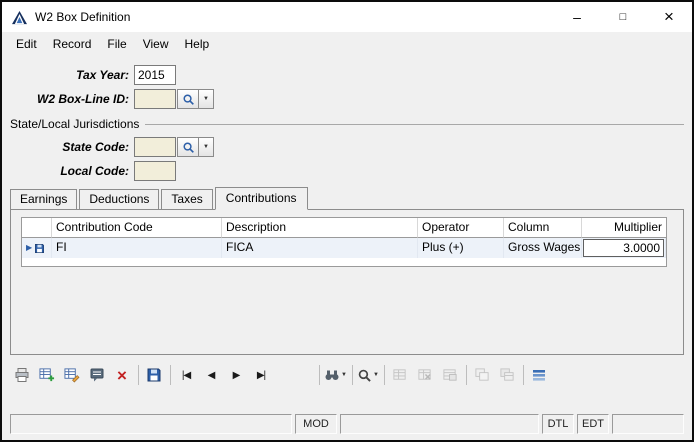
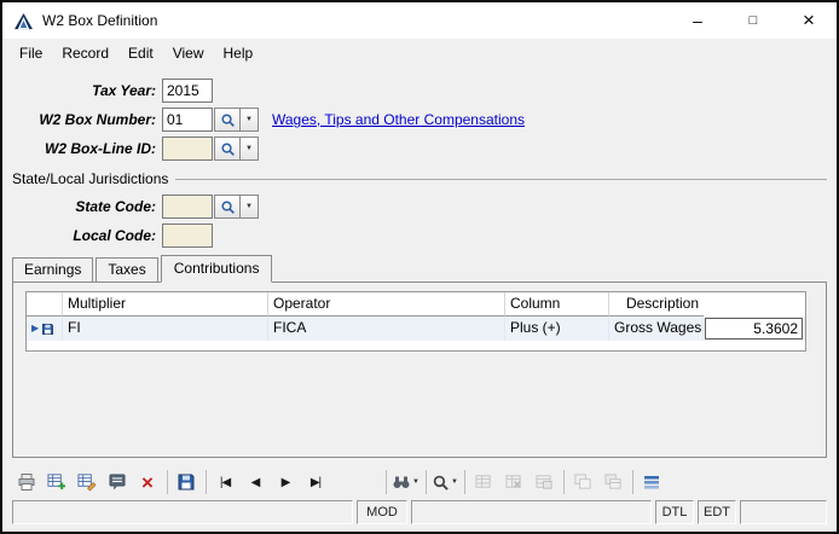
  W2 Box Definition
  –
  □
  ×
- Edit
+ File
  Record
- File
+ Edit
  View
  Help
  Tax Year:
  2015
+ W2 Box Number:
+ 01
+ Wages, Tips and Other Compensations
  W2 Box-Line ID:
  State/Local Jurisdictions
  State Code:
  Local Code:
  Earnings
- Deductions
  Taxes
  Contributions
- Contribution Code
- Description
+ Multiplier
  Operator
  Column
- Multiplier
+ Description
  ▶
  FI
  FICA
  Plus (+)
  Gross Wages
- 3.0000
+ 5.3602
  ×
  |◀
  ◀
  ▶
  ▶|
  MOD
  DTL
  EDT
